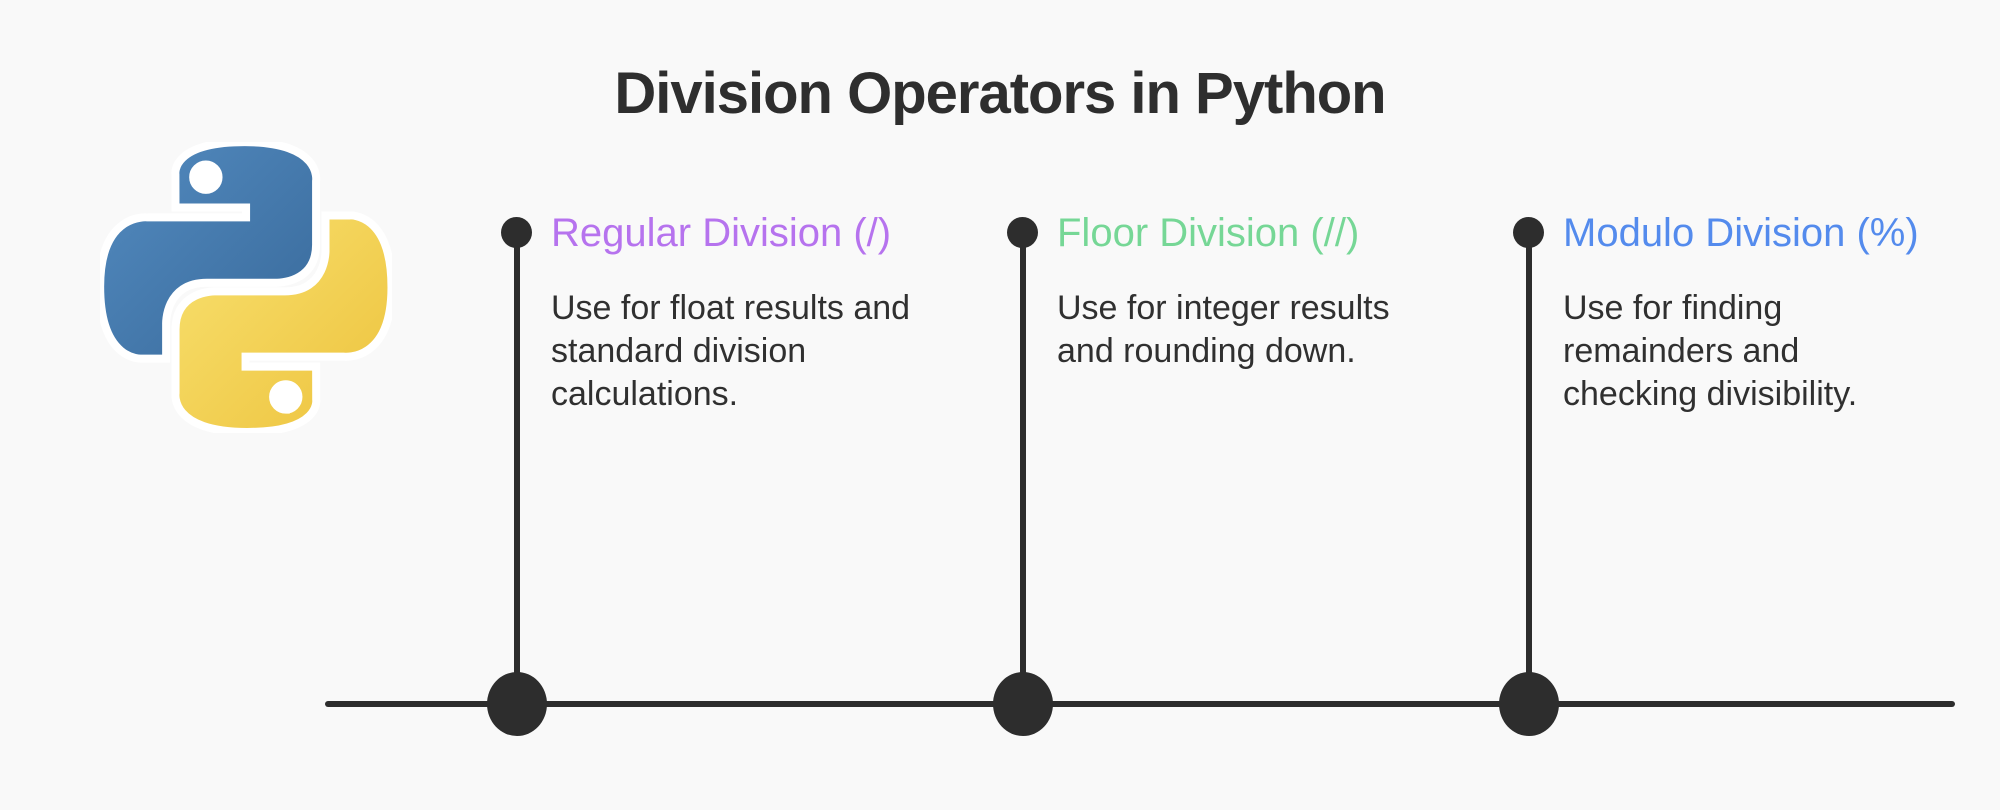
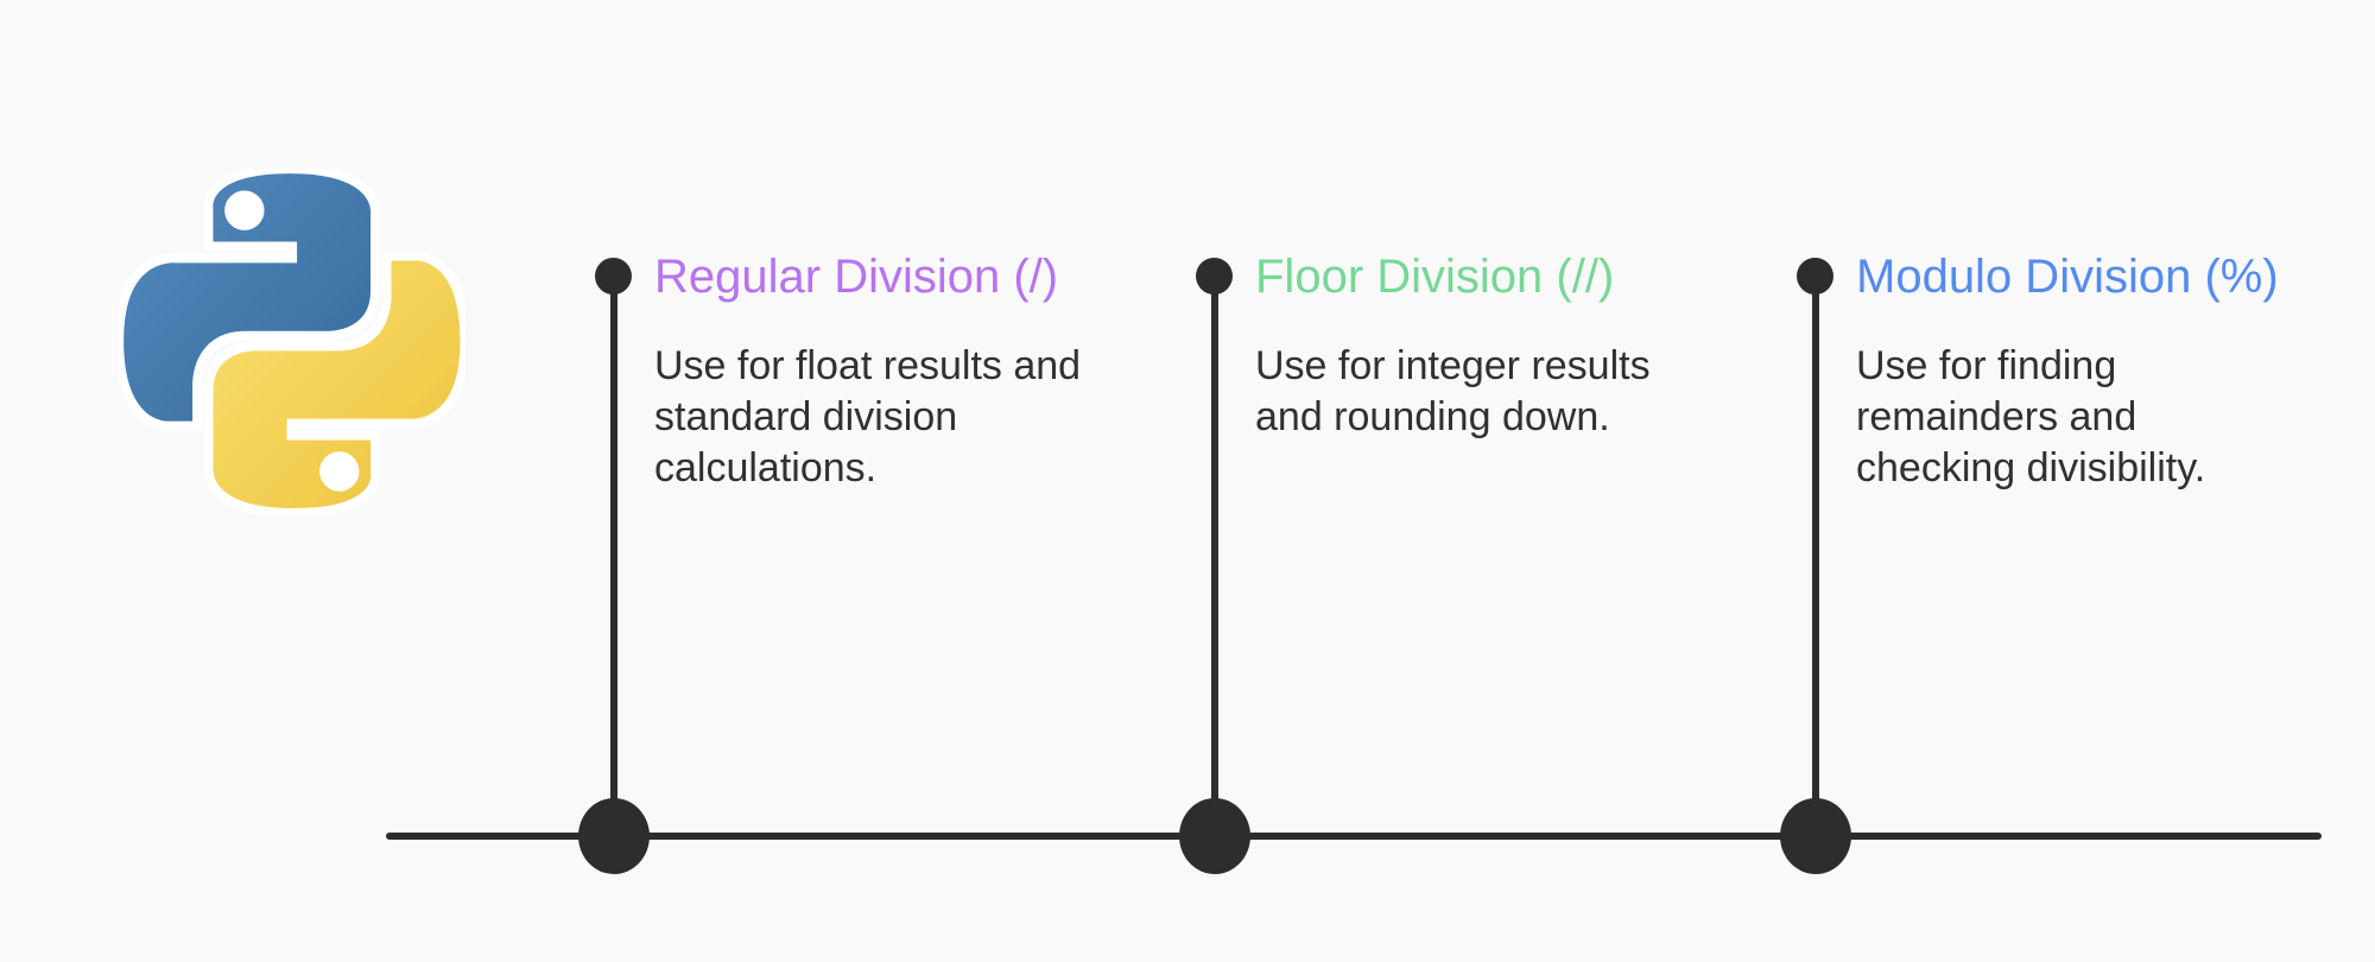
- Division Operators in Python
  Regular Division (/)
  Use for float results and
  standard division
  calculations.
  Floor Division (//)
  Use for integer results
  and rounding down.
  Modulo Division (%)
  Use for finding
  remainders and
  checking divisibility.
